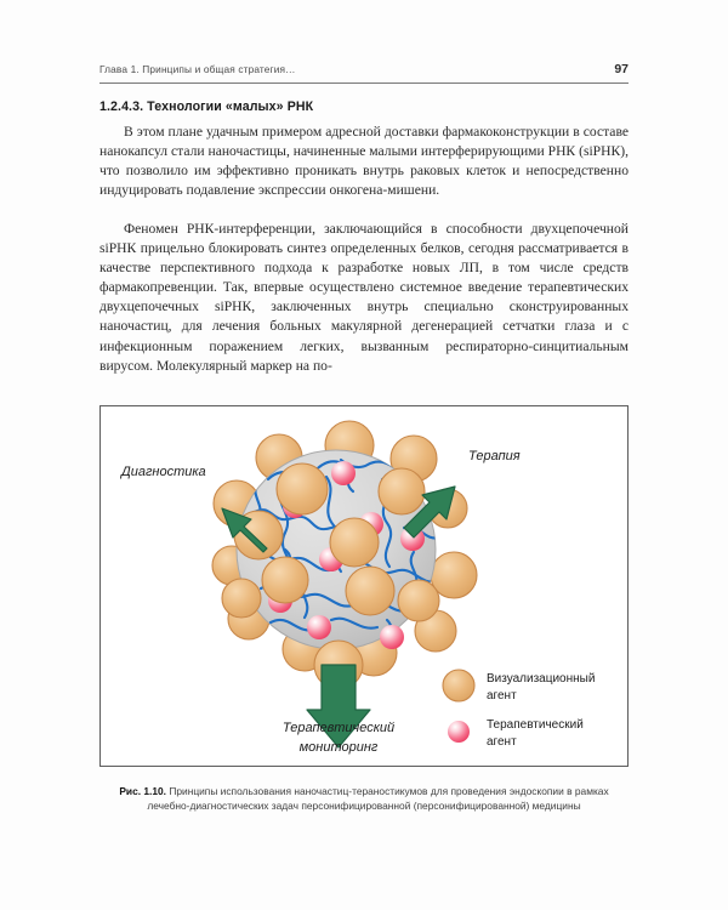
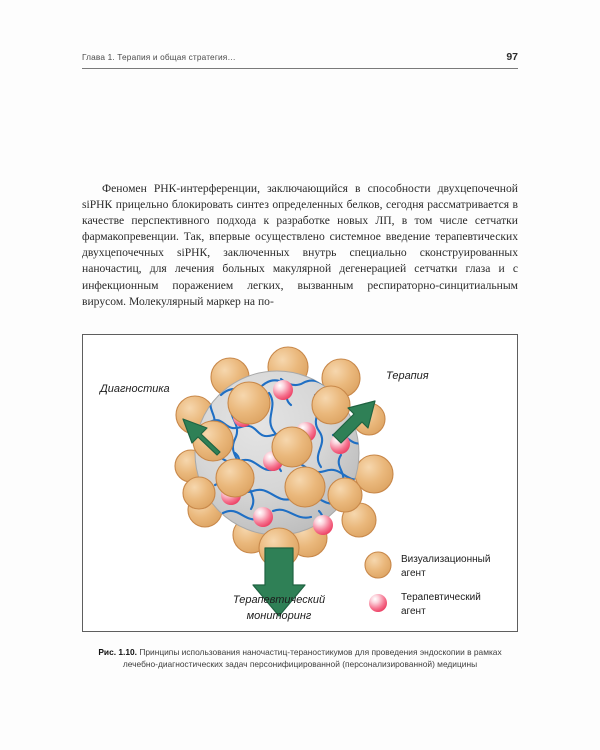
- Глава 1. Принципы и общая стратегия…
+ Глава 1. Терапия и общая стратегия…
  97
- 1.2.4.3. Технологии «малых» РНК
- В этом плане удачным примером адресной доставки фармакоконструкции в составе нанокапсул стали наночастицы, начиненные малыми интерферирующими РНК (siРНК), что позволило им эффективно проникать внутрь раковых клеток и непосредственно индуцировать подавление экспрессии онкогена-мишени.
- Феномен РНК-интерференции, заключающийся в способности двухцепочечной siРНК прицельно блокировать синтез определенных белков, сегодня рассматривается в качестве перспективного подхода к разработке новых ЛП, в том числе средств фармакопревенции. Так, впервые осуществлено системное введение терапевтических двухцепочечных siРНК, заключенных внутрь специально сконструированных наночастиц, для лечения больных макулярной дегенерацией сетчатки глаза и с инфекционным поражением легких, вызванным респираторно-синцитиальным вирусом. Молекулярный маркер на по-
+ Феномен РНК-интерференции, заключающийся в способности двухцепочечной siРНК прицельно блокировать синтез определенных белков, сегодня рассматривается в качестве перспективного подхода к разработке новых ЛП, в том числе сетчатки фармакопревенции. Так, впервые осуществлено системное введение терапевтических двухцепочечных siРНК, заключенных внутрь специально сконструированных наночастиц, для лечения больных макулярной дегенерацией сетчатки глаза и с инфекционным поражением легких, вызванным респираторно-синцитиальным вирусом. Молекулярный маркер на по-
  Диагностика
  Терапия
  Терапевтический
  мониторинг
  Визуализационный
  агент
  Терапевтический
  агент
- Рис. 1.10. Принципы использования наночастиц-тераностикумов для проведения эндоскопии в рамках лечебно-диагностических задач персонифицированной (персонифицированной) медицины
+ Рис. 1.10. Принципы использования наночастиц-тераностикумов для проведения эндоскопии в рамках лечебно-диагностических задач персонифицированной (персонализированной) медицины
